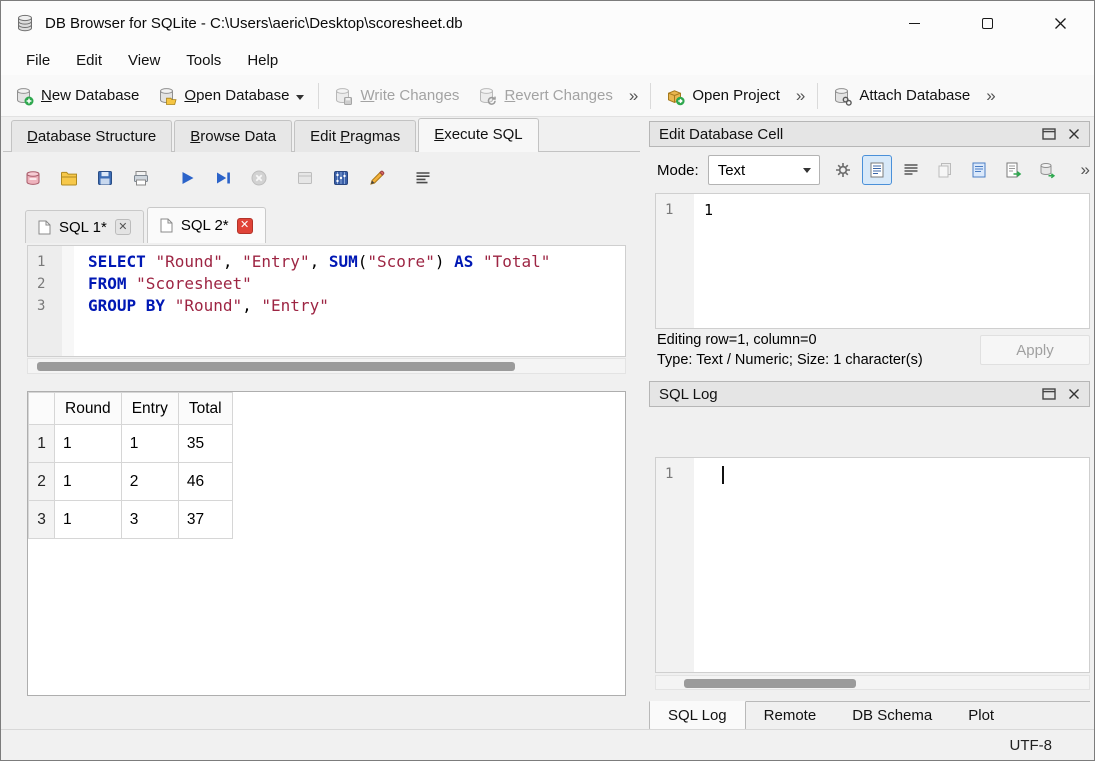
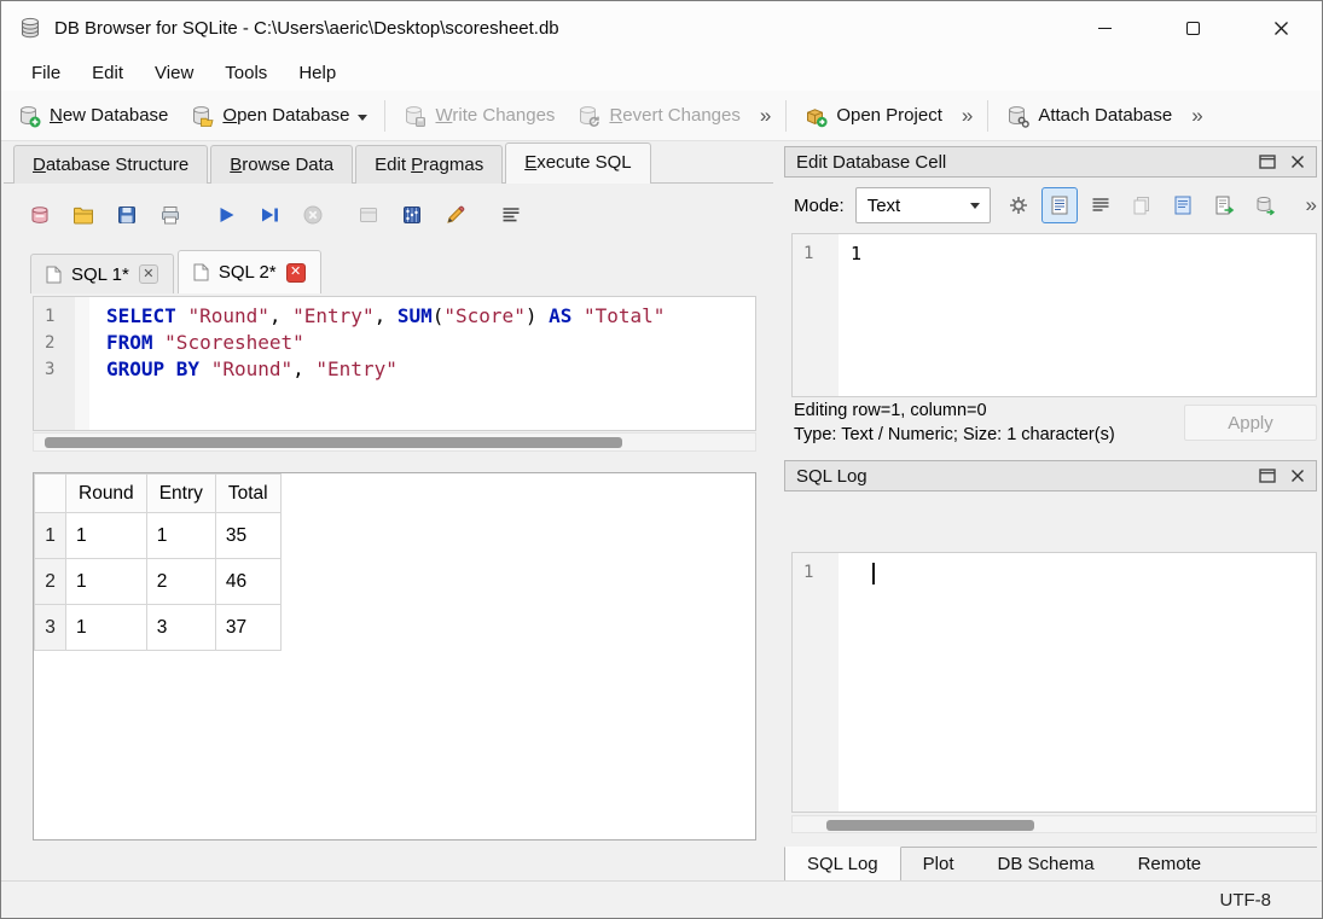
  DB Browser for SQLite - C:\Users\aeric\Desktop\scoresheet.db
  File
  Edit
  View
  Tools
  Help
  New Database
  Open Database
  Write Changes
  Revert Changes
  »
  Open Project
  »
  Attach Database
  »
  Database Structure
  Browse Data
  Edit Pragmas
  Execute SQL
  SQL 1*
  ✕
  SQL 2*
  ✕
  1
  SELECT "Round", "Entry", SUM("Score") AS "Total"
  2
  FROM "Scoresheet"
  3
  GROUP BY "Round", "Entry"
  	Round	Entry	Total
  1	1	1	35
  2	1	2	46
  3	1	3	37
  Edit Database Cell
  Mode:
  Text
  »
  1
  1
  Editing row=1, column=0
  Type: Text / Numeric; Size: 1 character(s)
  Apply
  SQL Log
  1
  SQL Log
- Remote
+ Plot
  DB Schema
- Plot
+ Remote
  UTF-8
